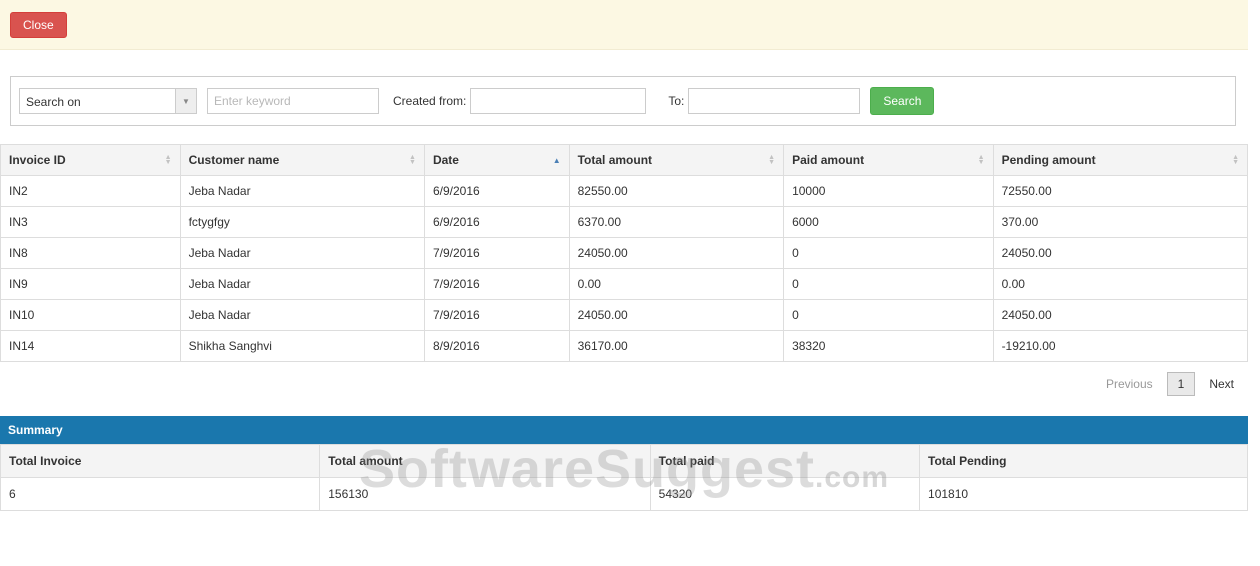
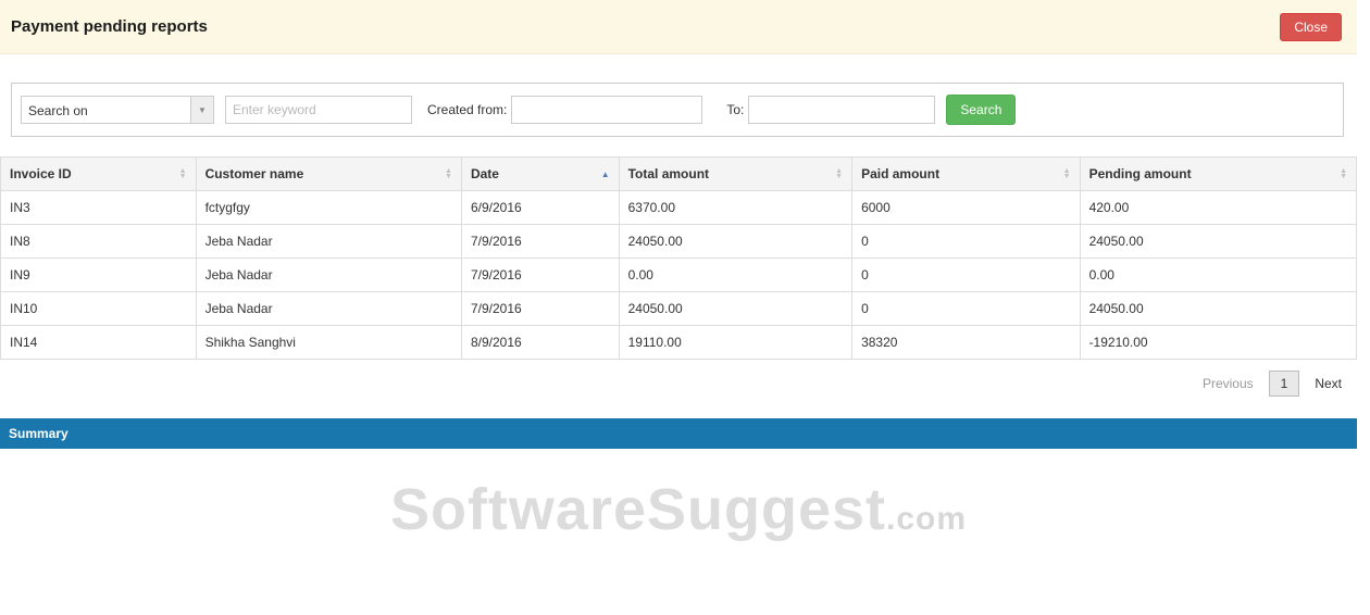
+ Payment pending reports
  Close
  Search on
  ▼
  Enter keyword
  Created from:
  To:
  Search
  Invoice ID	Customer name	Date ▲	Total amount	Paid amount	Pending amount
- IN2	Jeba Nadar	6/9/2016	82550.00	10000	72550.00
- IN3	fctygfgy	6/9/2016	6370.00	6000	370.00
+ IN3	fctygfgy	6/9/2016	6370.00	6000	420.00
  IN8	Jeba Nadar	7/9/2016	24050.00	0	24050.00
  IN9	Jeba Nadar	7/9/2016	0.00	0	0.00
  IN10	Jeba Nadar	7/9/2016	24050.00	0	24050.00
- IN14	Shikha Sanghvi	8/9/2016	36170.00	38320	-19210.00
+ IN14	Shikha Sanghvi	8/9/2016	19110.00	38320	-19210.00
  Previous
  1
  Next
  Summary
- Total Invoice	Total amount	Total paid	Total Pending
- 6	156130	54320	101810
  SoftwareSuggest.com
